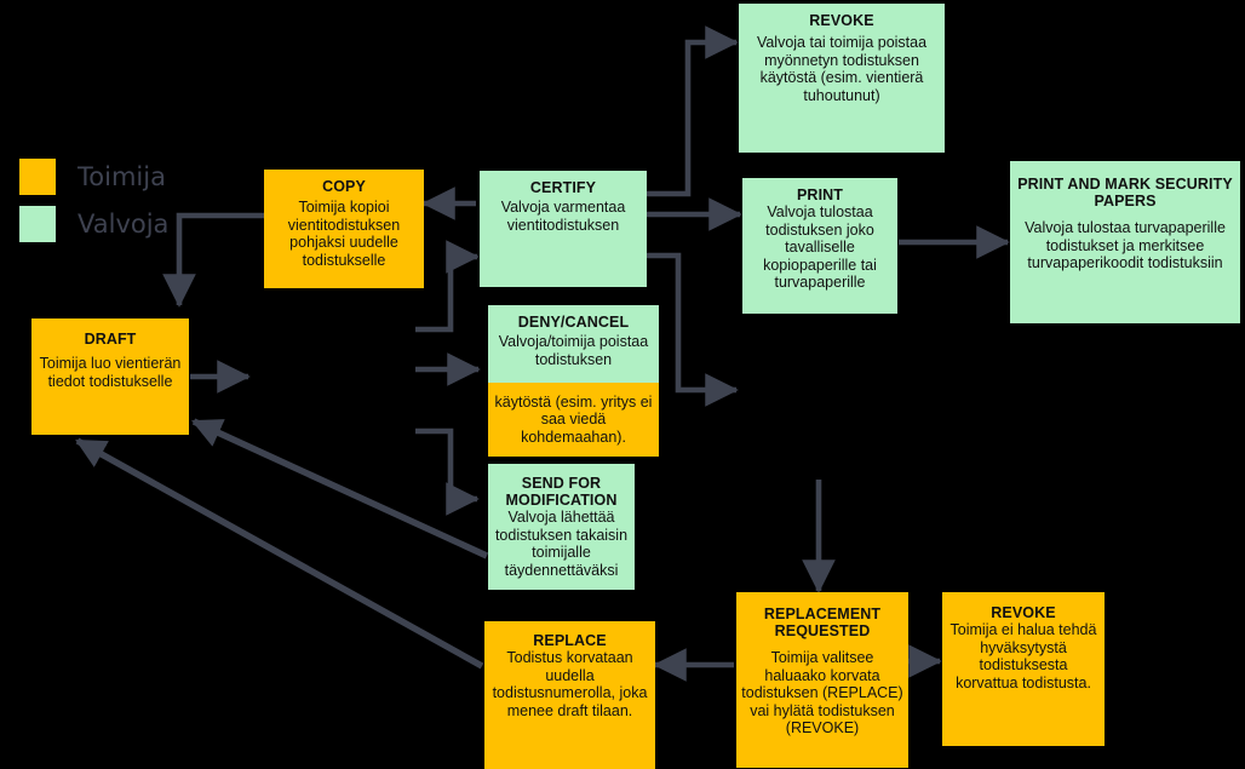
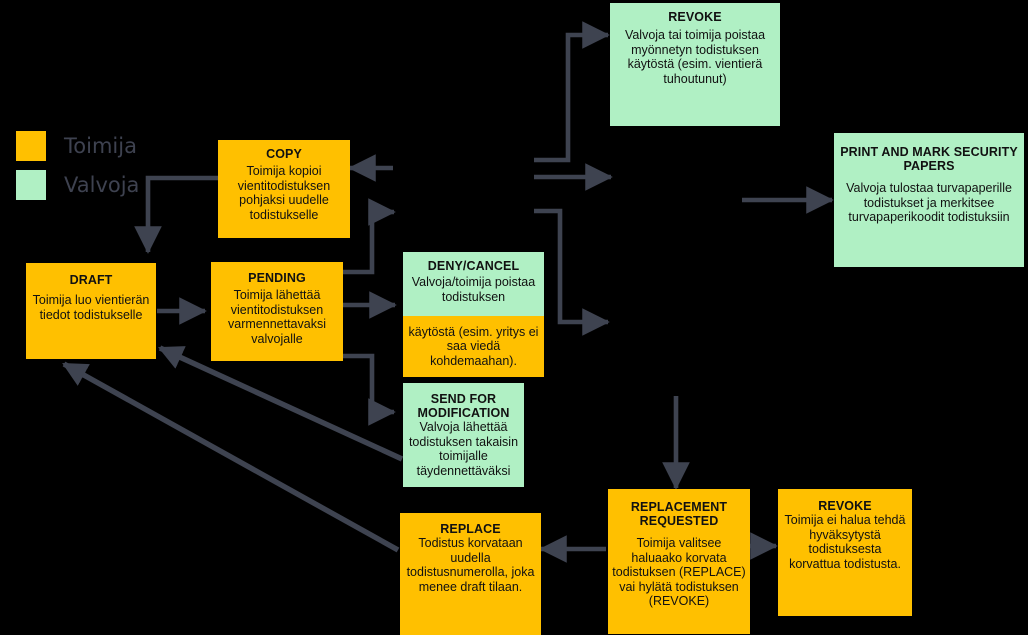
  Toimija
  Valvoja
  REVOKE
  Valvoja tai toimija poistaa myönnetyn todistuksen käytöstä (esim. vientierä tuhoutunut)
  COPY
  Toimija kopioi vientitodistuksen pohjaksi uudelle todistukselle
- CERTIFY
- Valvoja varmentaa vientitodistuksen
- PRINT
- Valvoja tulostaa todistuksen joko tavalliselle kopiopaperille tai turvapaperille
  PRINT AND MARK SECURITY PAPERS
  Valvoja tulostaa turvapaperille todistukset ja merkitsee turvapaperikoodit todistuksiin
  DRAFT
  Toimija luo vientierän tiedot todistukselle
+ PENDING
+ Toimija lähettää vientitodistuksen varmennettavaksi valvojalle
  DENY/CANCEL
  Valvoja/toimija poistaa todistuksen
  käytöstä (esim. yritys ei saa viedä kohdemaahan).
  SEND FOR MODIFICATION
  Valvoja lähettää todistuksen takaisin toimijalle täydennettäväksi
  REPLACEMENT REQUESTED
  Toimija valitsee haluaako korvata todistuksen (REPLACE) vai hylätä todistuksen (REVOKE)
  REVOKE
  Toimija ei halua tehdä hyväksytystä todistuksesta korvattua todistusta.
  REPLACE
  Todistus korvataan uudella todistusnumerolla, joka menee draft tilaan.
